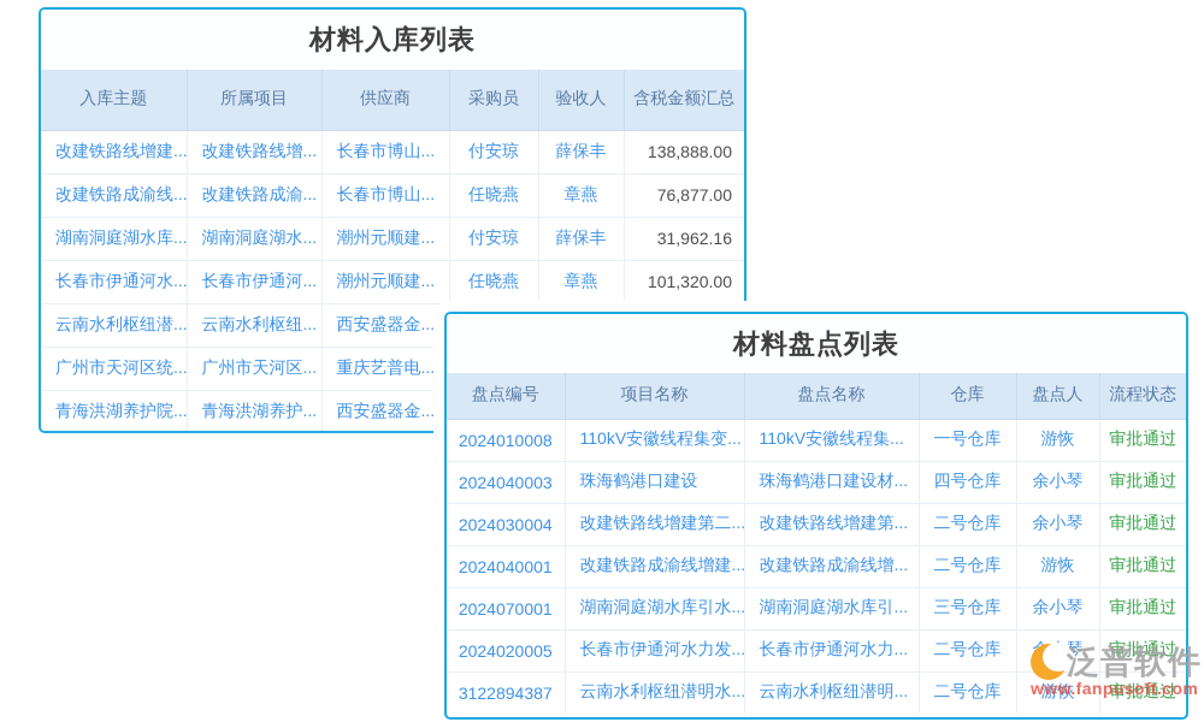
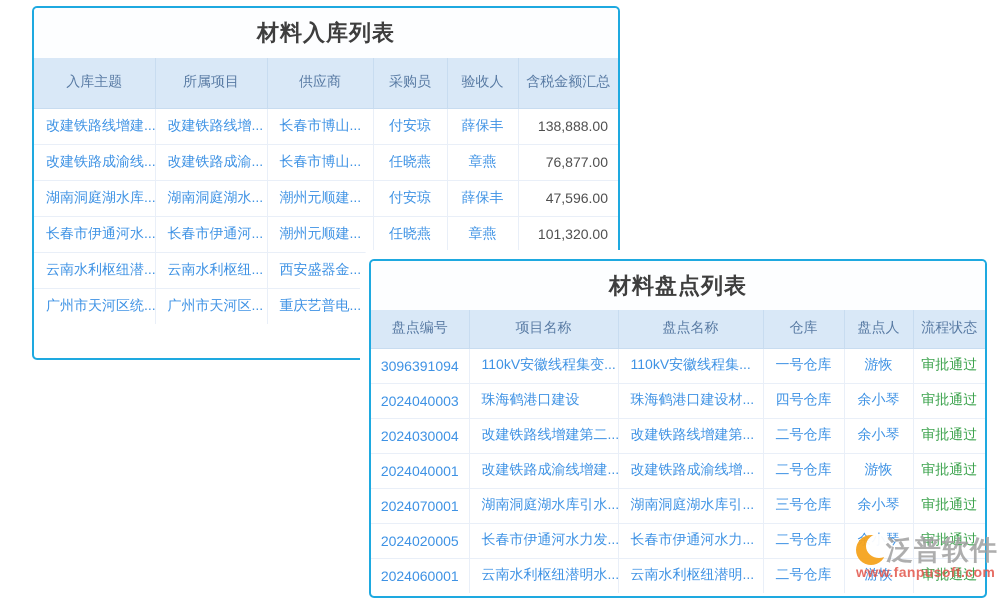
  材料入库列表
  入库主题	所属项目	供应商	采购员	验收人	含税金额汇总
  改建铁路线增建...	改建铁路线增...	长春市博山...	付安琼	薛保丰	138,888.00
  改建铁路成渝线...	改建铁路成渝...	长春市博山...	任晓燕	章燕	76,877.00
- 湖南洞庭湖水库...	湖南洞庭湖水...	潮州元顺建...	付安琼	薛保丰	31,962.16
+ 湖南洞庭湖水库...	湖南洞庭湖水...	潮州元顺建...	付安琼	薛保丰	47,596.00
  长春市伊通河水...	长春市伊通河...	潮州元顺建...	任晓燕	章燕	101,320.00
  云南水利枢纽潜...	云南水利枢纽...	西安盛器金...
  广州市天河区统...	广州市天河区...	重庆艺普电...
- 青海洪湖养护院...	青海洪湖养护...	西安盛器金...
  材料盘点列表
  盘点编号	项目名称	盘点名称	仓库	盘点人	流程状态
- 2024010008	110kV安徽线程集变...	110kV安徽线程集...	一号仓库	游恢	审批通过
+ 3096391094	110kV安徽线程集变...	110kV安徽线程集...	一号仓库	游恢	审批通过
  2024040003	珠海鹤港口建设	珠海鹤港口建设材...	四号仓库	余小琴	审批通过
  2024030004	改建铁路线增建第二...	改建铁路线增建第...	二号仓库	余小琴	审批通过
  2024040001	改建铁路成渝线增建...	改建铁路成渝线增...	二号仓库	游恢	审批通过
  2024070001	湖南洞庭湖水库引水...	湖南洞庭湖水库引...	三号仓库	余小琴	审批通过
  2024020005	长春市伊通河水力发...	长春市伊通河水力...	二号仓库	琴	审批通过
- 3122894387	云南水利枢纽潜明水...	云南水利枢纽潜明...	二号仓库	游恢	审批通过
+ 2024060001	云南水利枢纽潜明水...	云南水利枢纽潜明...	二号仓库	游恢	审批通过
  泛普软件
  www.fanpusoft.com
